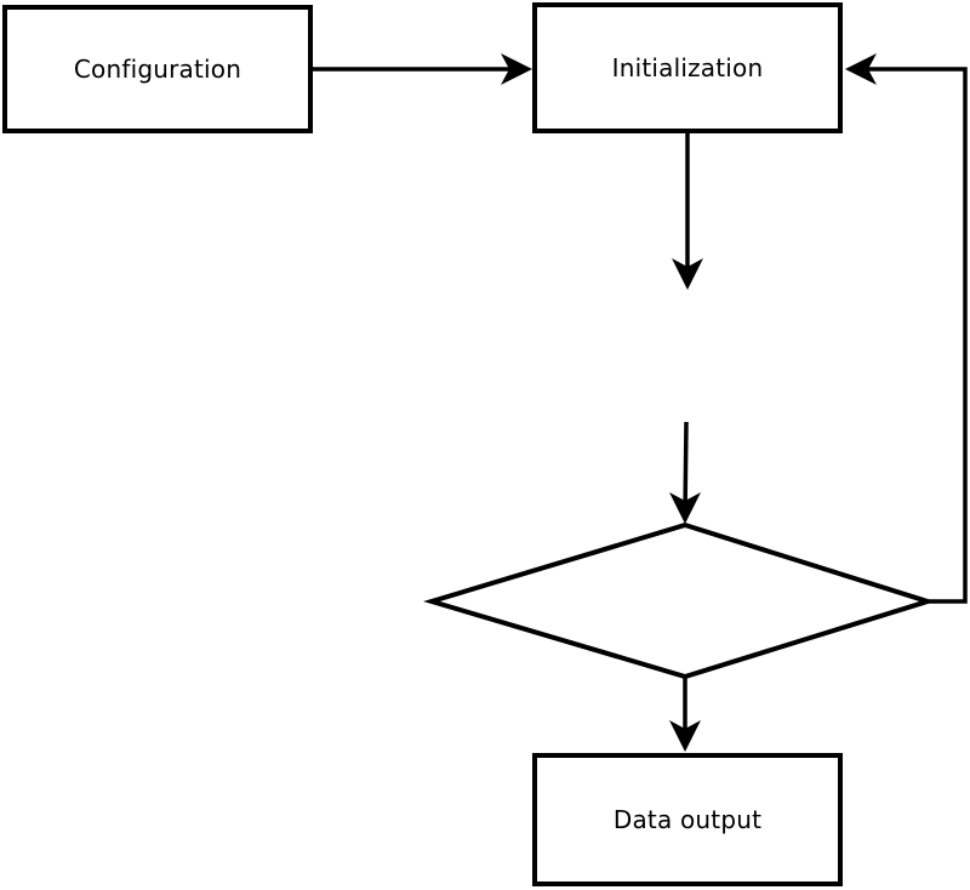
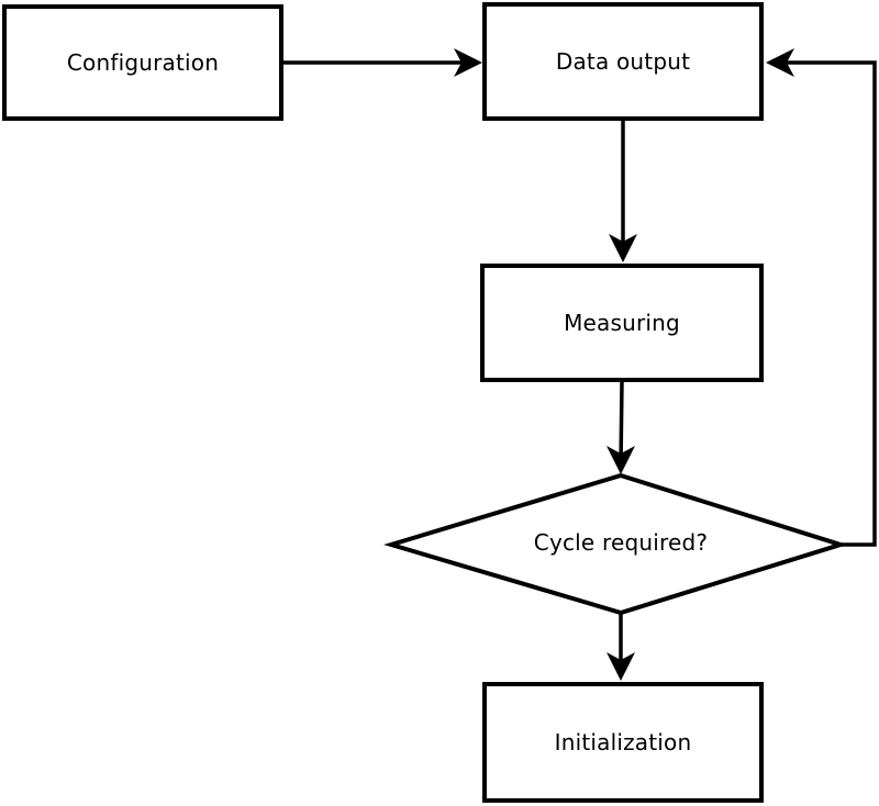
  Configuration
- Initialization
+ Data output
+ Measuring
+ Cycle required?
- Data output
+ Initialization
